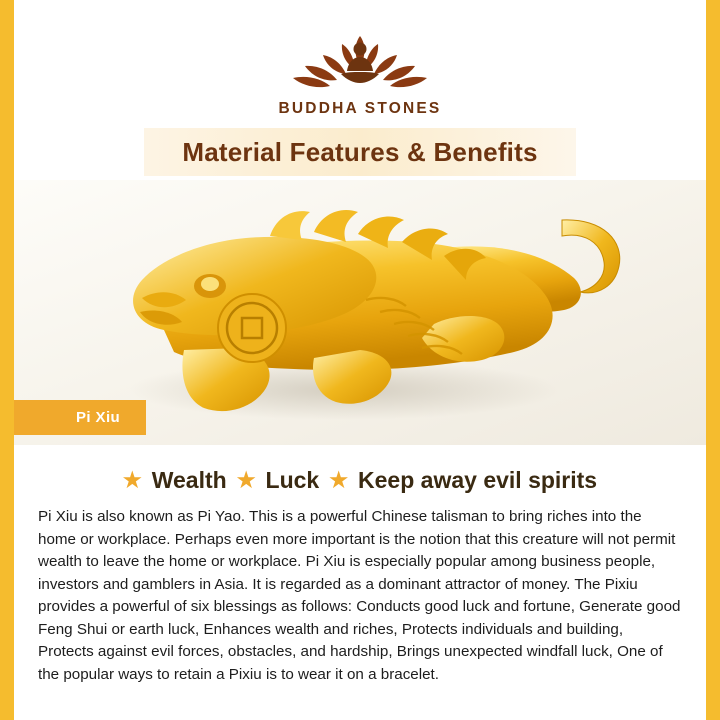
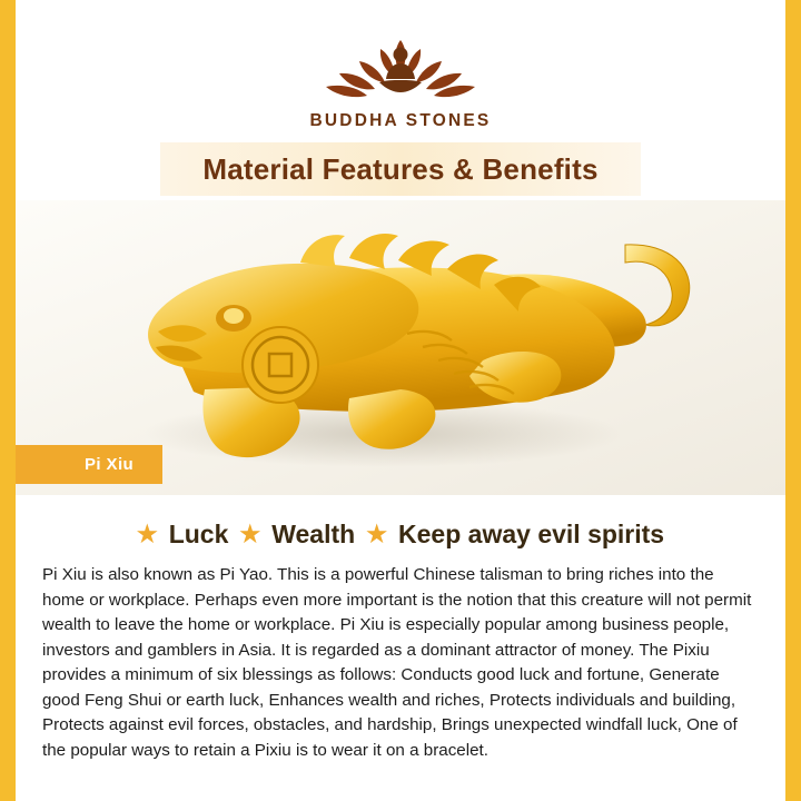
  BUDDHA STONES
  Material Features & Benefits
  Pi Xiu
  ★
- Wealth
+ Luck
  ★
- Luck
+ Wealth
  ★
  Keep away evil spirits
- Pi Xiu is also known as Pi Yao. This is a powerful Chinese talisman to bring riches into the home or workplace. Perhaps even more important is the notion that this creature will not permit wealth to leave the home or workplace. Pi Xiu is especially popular among business people, investors and gamblers in Asia. It is regarded as a dominant attractor of money. The Pixiu provides a powerful of six blessings as follows: Conducts good luck and fortune, Generate good Feng Shui or earth luck, Enhances wealth and riches, Protects individuals and building, Protects against evil forces, obstacles, and hardship, Brings unexpected windfall luck, One of the popular ways to retain a Pixiu is to wear it on a bracelet.
+ Pi Xiu is also known as Pi Yao. This is a powerful Chinese talisman to bring riches into the home or workplace. Perhaps even more important is the notion that this creature will not permit wealth to leave the home or workplace. Pi Xiu is especially popular among business people, investors and gamblers in Asia. It is regarded as a dominant attractor of money. The Pixiu provides a minimum of six blessings as follows: Conducts good luck and fortune, Generate good Feng Shui or earth luck, Enhances wealth and riches, Protects individuals and building, Protects against evil forces, obstacles, and hardship, Brings unexpected windfall luck, One of the popular ways to retain a Pixiu is to wear it on a bracelet.
